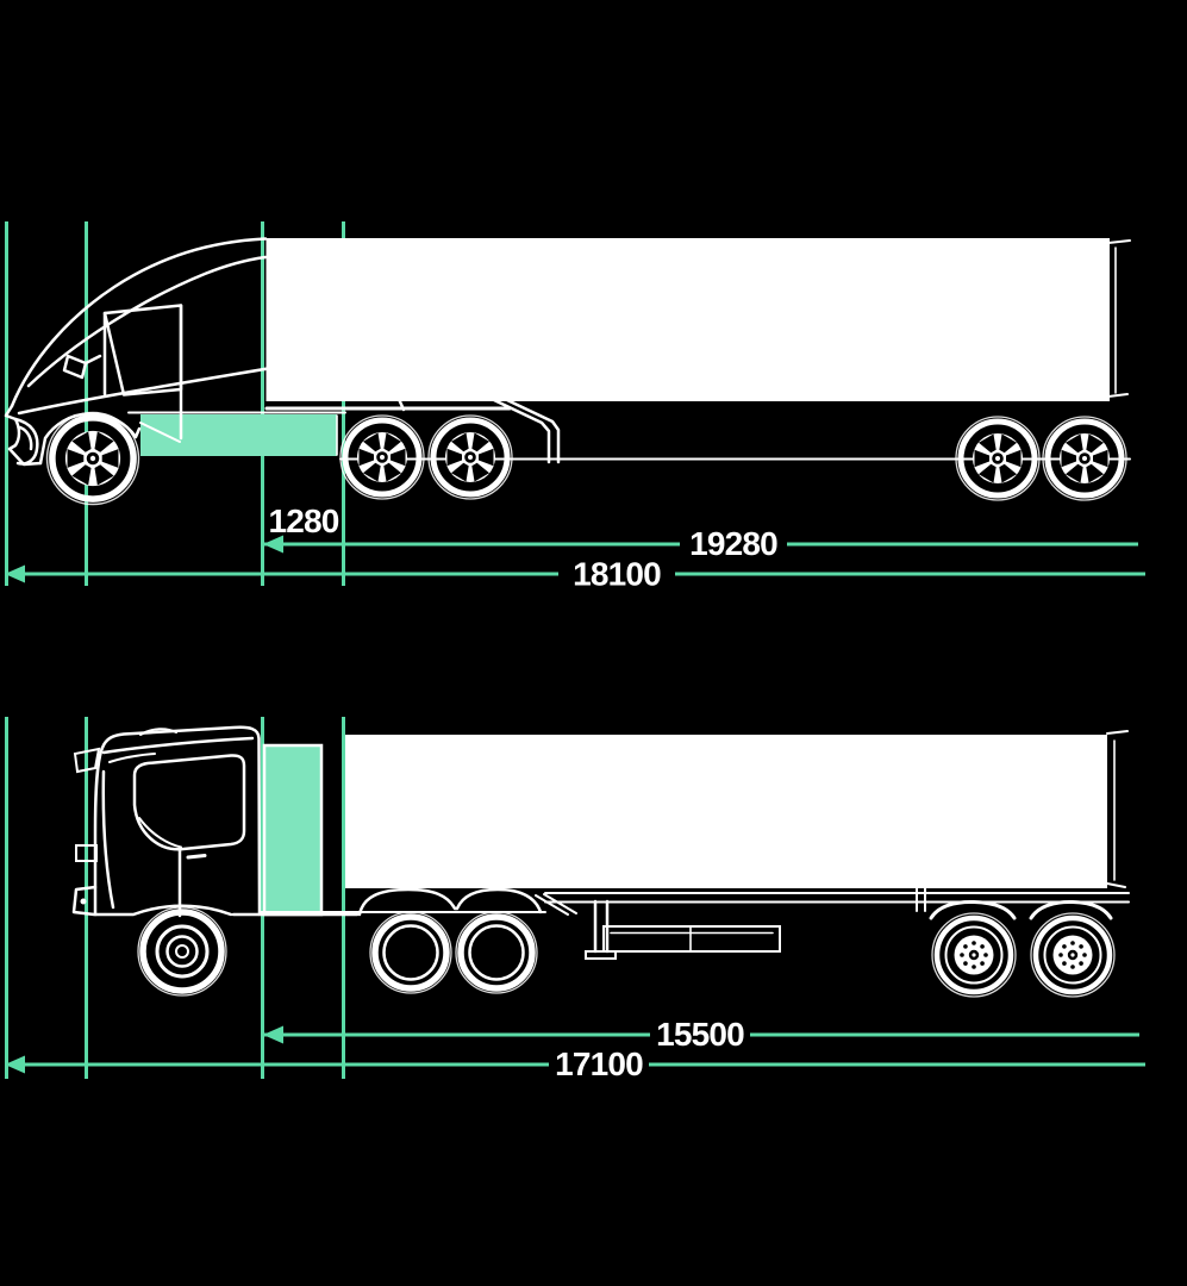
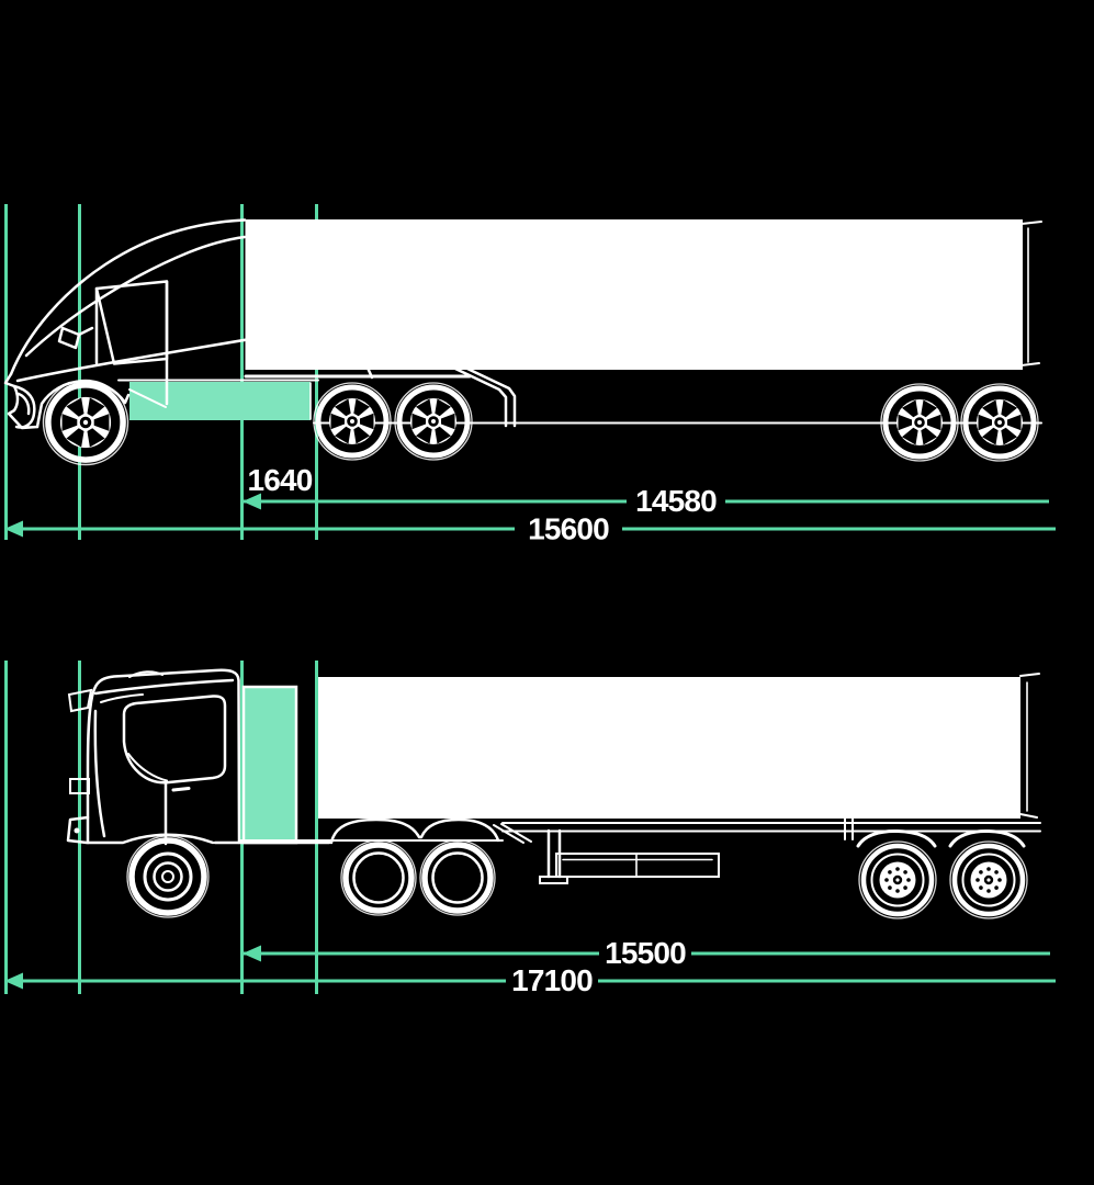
- 1280
+ 1640
- 19280
+ 14580
- 18100
+ 15600
  15500
  17100
